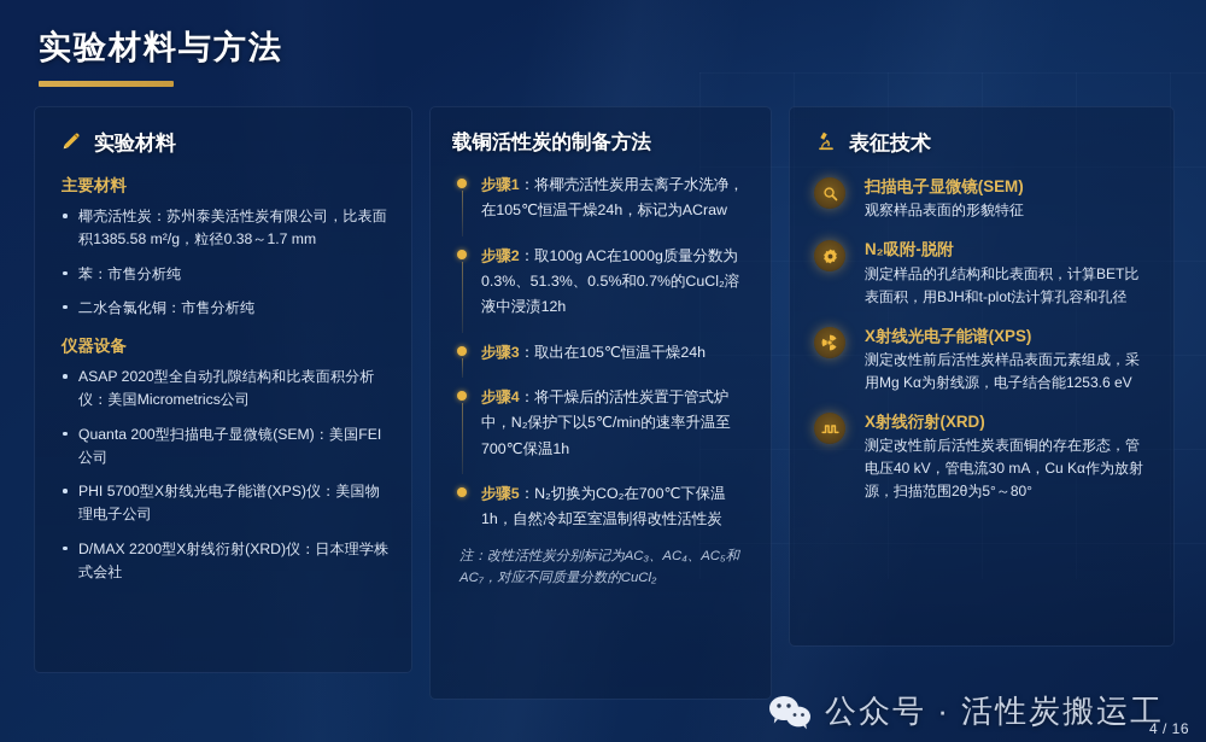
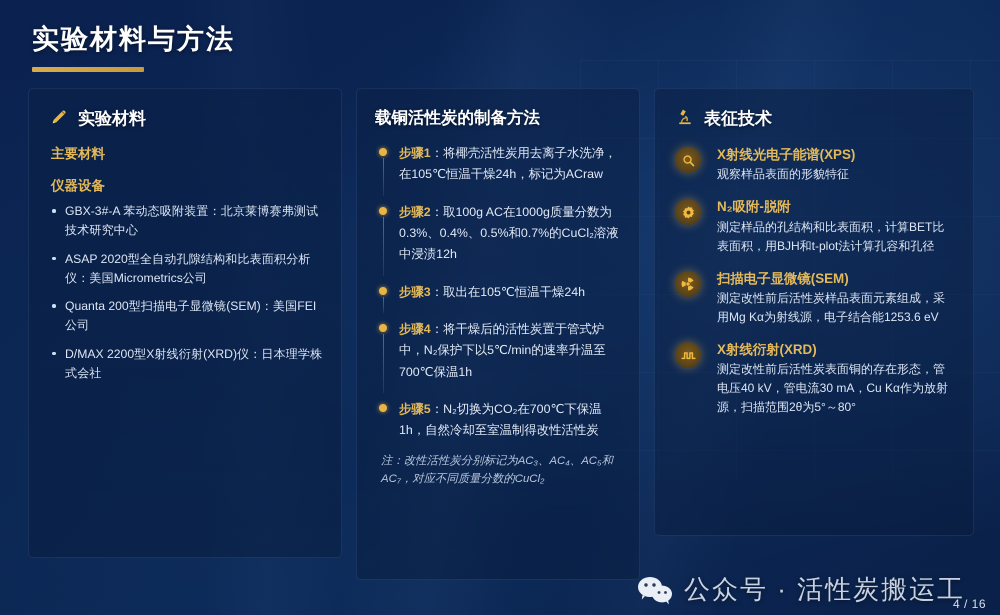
  实验材料与方法
  实验材料
  主要材料
- 椰壳活性炭：苏州泰美活性炭有限公司，比表面积1385.58 m²/g，粒径0.38～1.7 mm
- 苯：市售分析纯
- 二水合氯化铜：市售分析纯
  仪器设备
+ GBX-3#-A 苯动态吸附装置：北京莱博赛弗测试技术研究中心
  ASAP 2020型全自动孔隙结构和比表面积分析仪：美国Micrometrics公司
  Quanta 200型扫描电子显微镜(SEM)：美国FEI公司
- PHI 5700型X射线光电子能谱(XPS)仪：美国物理电子公司
  D/MAX 2200型X射线衍射(XRD)仪：日本理学株式会社
  载铜活性炭的制备方法
  步骤1：将椰壳活性炭用去离子水洗净，在105℃恒温干燥24h，标记为ACraw
- 步骤2：取100g AC在1000g质量分数为0.3%、51.3%、0.5%和0.7%的CuCl₂溶液中浸渍12h
+ 步骤2：取100g AC在1000g质量分数为0.3%、0.4%、0.5%和0.7%的CuCl₂溶液中浸渍12h
  步骤3：取出在105℃恒温干燥24h
  步骤4：将干燥后的活性炭置于管式炉中，N₂保护下以5℃/min的速率升温至700℃保温1h
  步骤5：N₂切换为CO₂在700℃下保温1h，自然冷却至室温制得改性活性炭
  注：改性活性炭分别标记为AC₃、AC₄、AC₅和AC₇，对应不同质量分数的CuCl₂
  表征技术
- 扫描电子显微镜(SEM)
+ X射线光电子能谱(XPS)
  观察样品表面的形貌特征
  N₂吸附-脱附
  测定样品的孔结构和比表面积，计算BET比表面积，用BJH和t-plot法计算孔容和孔径
- X射线光电子能谱(XPS)
+ 扫描电子显微镜(SEM)
  测定改性前后活性炭样品表面元素组成，采用Mg Kα为射线源，电子结合能1253.6 eV
  X射线衍射(XRD)
  测定改性前后活性炭表面铜的存在形态，管电压40 kV，管电流30 mA，Cu Kα作为放射源，扫描范围2θ为5°～80°
  公众号 · 活性炭搬运工
  4 / 16
